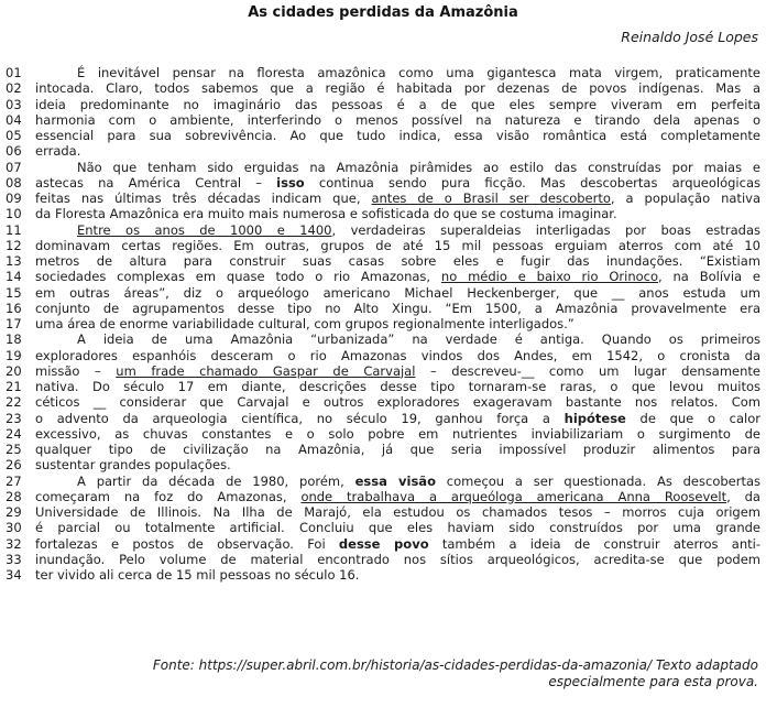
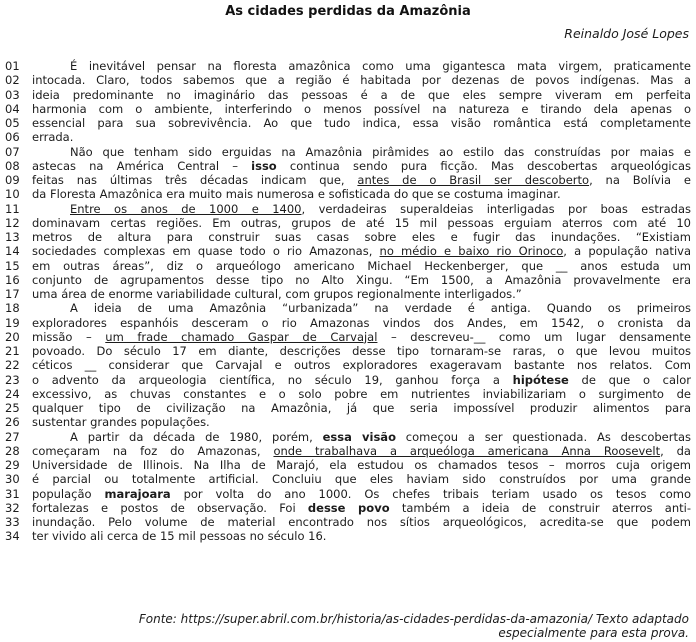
  As cidades perdidas da Amazônia
  Reinaldo José Lopes
  01
  É inevitável pensar na floresta amazônica como uma gigantesca mata virgem, praticamente
  02
  intocada. Claro, todos sabemos que a região é habitada por dezenas de povos indígenas. Mas a
  03
  ideia predominante no imaginário das pessoas é a de que eles sempre viveram em perfeita
  04
  harmonia com o ambiente, interferindo o menos possível na natureza e tirando dela apenas o
  05
  essencial para sua sobrevivência. Ao que tudo indica, essa visão romântica está completamente
  06
  errada.
  07
  Não que tenham sido erguidas na Amazônia pirâmides ao estilo das construídas por maias e
  08
  astecas na América Central – isso continua sendo pura ficção. Mas descobertas arqueológicas
  09
- feitas nas últimas três décadas indicam que, antes de o Brasil ser descoberto, a população nativa
+ feitas nas últimas três décadas indicam que, antes de o Brasil ser descoberto, na Bolívia e
  10
  da Floresta Amazônica era muito mais numerosa e sofisticada do que se costuma imaginar.
  11
  Entre os anos de 1000 e 1400, verdadeiras superaldeias interligadas por boas estradas
  12
  dominavam certas regiões. Em outras, grupos de até 15 mil pessoas erguiam aterros com até 10
  13
  metros de altura para construir suas casas sobre eles e fugir das inundações. “Existiam
  14
- sociedades complexas em quase todo o rio Amazonas, no médio e baixo rio Orinoco, na Bolívia e
+ sociedades complexas em quase todo o rio Amazonas, no médio e baixo rio Orinoco, a população nativa
  15
  em outras áreas”, diz o arqueólogo americano Michael Heckenberger, que __ anos estuda um
  16
  conjunto de agrupamentos desse tipo no Alto Xingu. “Em 1500, a Amazônia provavelmente era
  17
  uma área de enorme variabilidade cultural, com grupos regionalmente interligados.”
  18
  A ideia de uma Amazônia “urbanizada” na verdade é antiga. Quando os primeiros
  19
  exploradores espanhóis desceram o rio Amazonas vindos dos Andes, em 1542, o cronista da
  20
  missão – um frade chamado Gaspar de Carvajal – descreveu-__ como um lugar densamente
  21
- nativa. Do século 17 em diante, descrições desse tipo tornaram-se raras, o que levou muitos
+ povoado. Do século 17 em diante, descrições desse tipo tornaram-se raras, o que levou muitos
  22
  céticos __ considerar que Carvajal e outros exploradores exageravam bastante nos relatos. Com
  23
  o advento da arqueologia científica, no século 19, ganhou força a hipótese de que o calor
  24
  excessivo, as chuvas constantes e o solo pobre em nutrientes inviabilizariam o surgimento de
  25
  qualquer tipo de civilização na Amazônia, já que seria impossível produzir alimentos para
  26
  sustentar grandes populações.
  27
  A partir da década de 1980, porém, essa visão começou a ser questionada. As descobertas
  28
  começaram na foz do Amazonas, onde trabalhava a arqueóloga americana Anna Roosevelt, da
  29
  Universidade de Illinois. Na Ilha de Marajó, ela estudou os chamados tesos – morros cuja origem
  30
  é parcial ou totalmente artificial. Concluiu que eles haviam sido construídos por uma grande
+ 31
+ população marajoara por volta do ano 1000. Os chefes tribais teriam usado os tesos como
  32
  fortalezas e postos de observação. Foi desse povo também a ideia de construir aterros anti-
  33
  inundação. Pelo volume de material encontrado nos sítios arqueológicos, acredita-se que podem
  34
  ter vivido ali cerca de 15 mil pessoas no século 16.
  Fonte: https://super.abril.com.br/historia/as-cidades-perdidas-da-amazonia/ Texto adaptado
  especialmente para esta prova.
